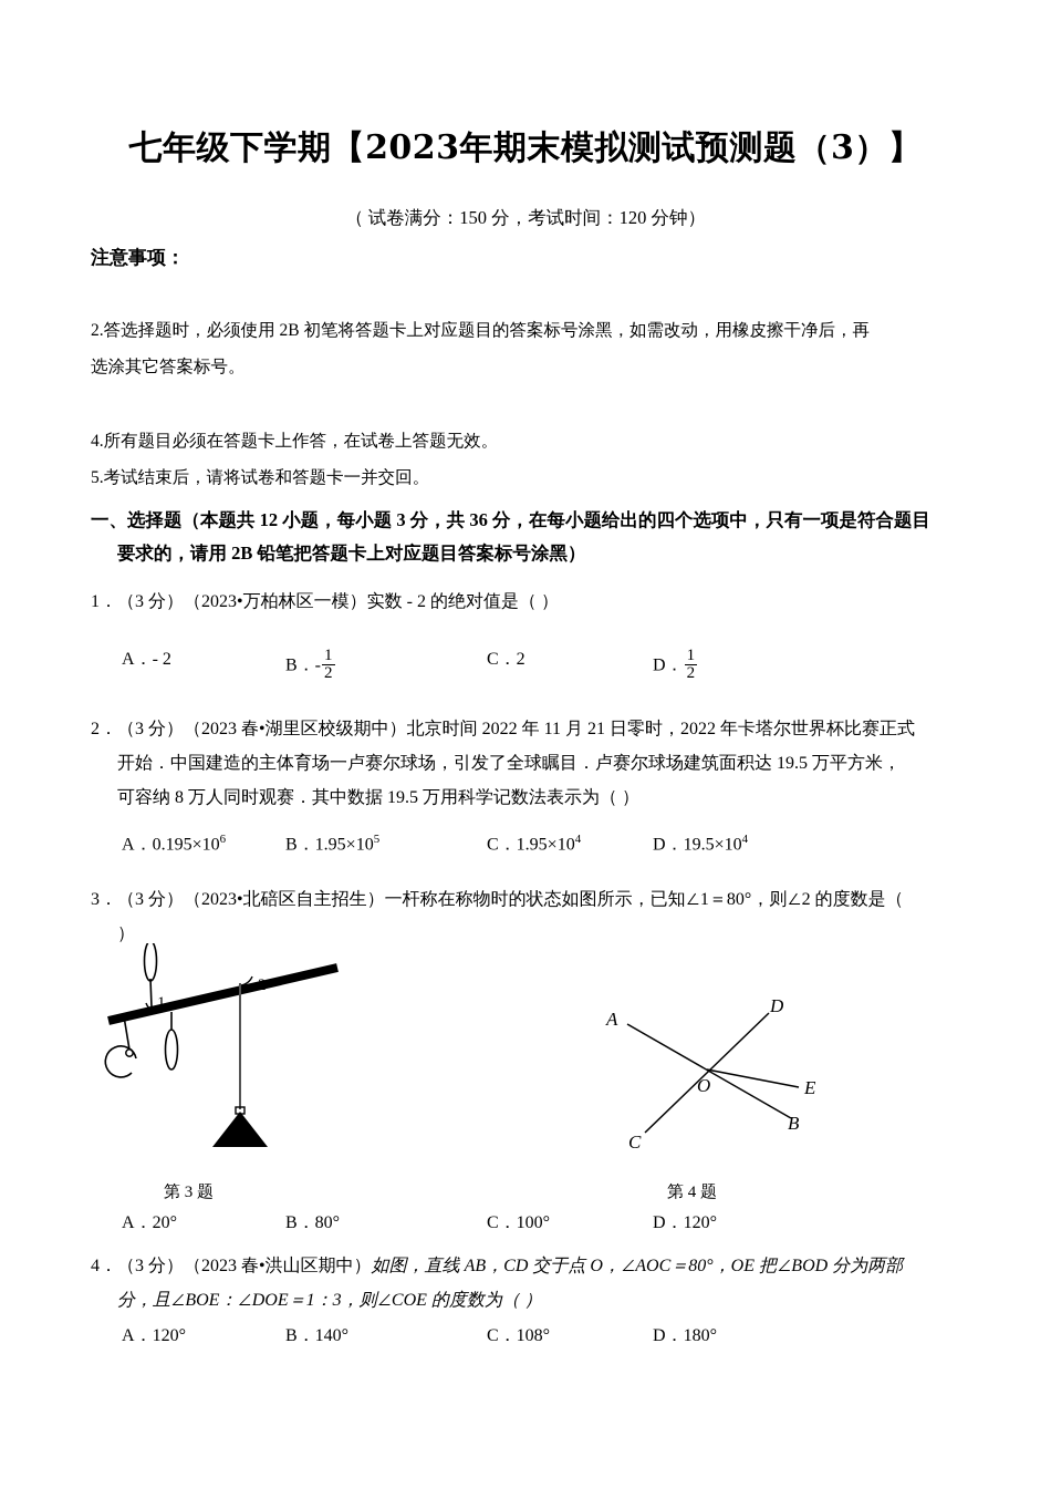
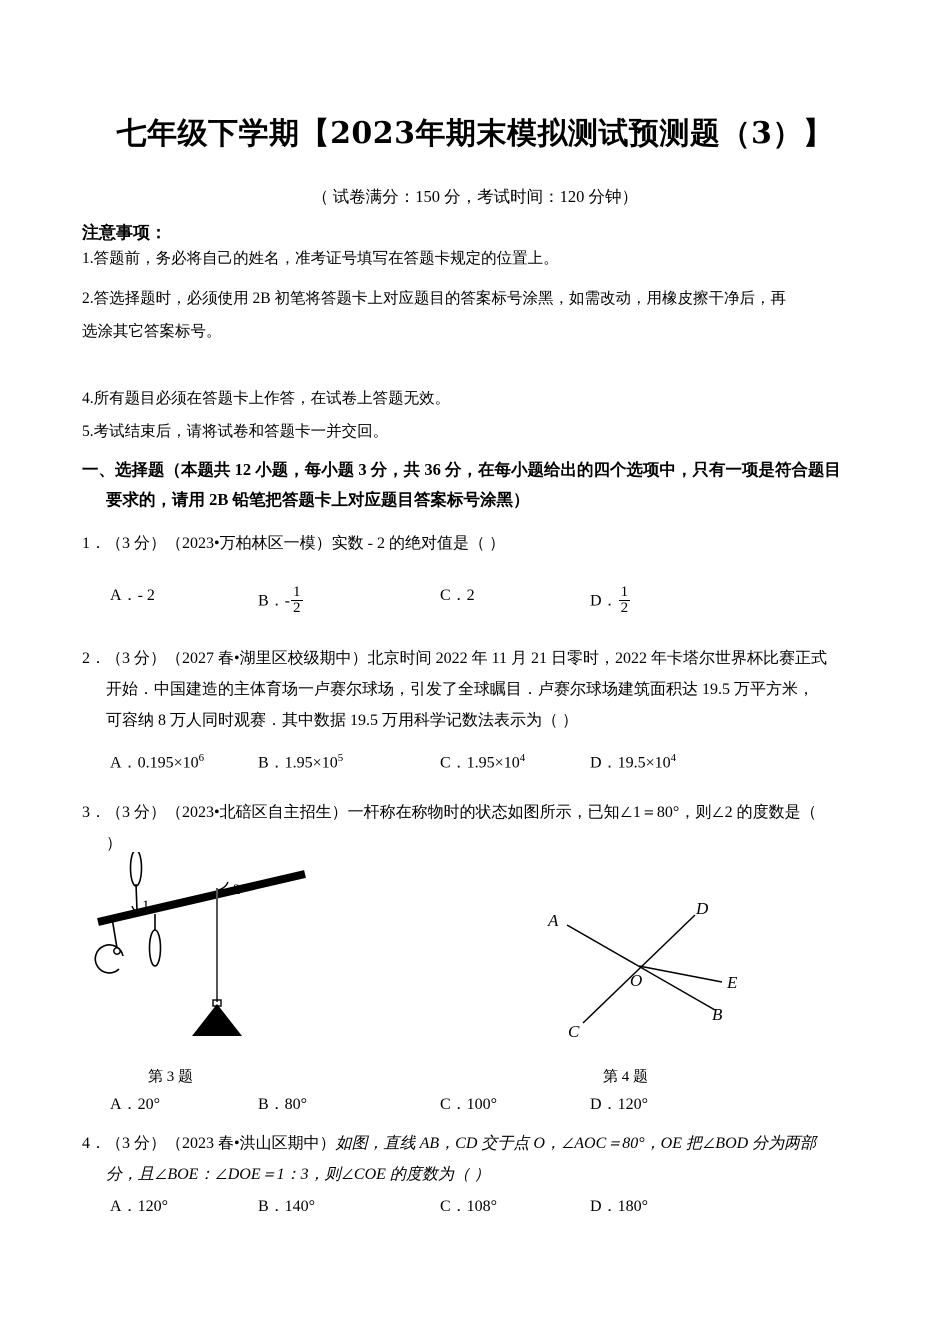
  七年级下学期【2023年期末模拟测试预测题（3）】
  （ 试卷满分：150 分，考试时间：120 分钟）
  注意事项：
+ 1.答题前，务必将自己的姓名，准考证号填写在答题卡规定的位置上。
  2.答选择题时，必须使用 2B 初笔将答题卡上对应题目的答案标号涂黑，如需改动，用橡皮擦干净后，再
  选涂其它答案标号。
  4.所有题目必须在答题卡上作答，在试卷上答题无效。
  5.考试结束后，请将试卷和答题卡一并交回。
  一、选择题（本题共 12 小题，每小题 3 分，共 36 分，在每小题给出的四个选项中，只有一项是符合题目
  要求的，请用 2B 铅笔把答题卡上对应题目答案标号涂黑）
  1．（3 分）（2023•万柏林区一模）实数 - 2 的绝对值是（ ）
  A．- 2
  B．-
  1
  2
  C．2
  D．
  1
  2
- 2．（3 分）（2023 春•湖里区校级期中）北京时间 2022 年 11 月 21 日零时，2022 年卡塔尔世界杯比赛正式
+ 2．（3 分）（2027 春•湖里区校级期中）北京时间 2022 年 11 月 21 日零时，2022 年卡塔尔世界杯比赛正式
  开始．中国建造的主体育场一卢赛尔球场，引发了全球瞩目．卢赛尔球场建筑面积达 19.5 万平方米，
  可容纳 8 万人同时观赛．其中数据 19.5 万用科学记数法表示为（ ）
  A．0.195×106
  B．1.95×105
  C．1.95×104
  D．19.5×104
  3．（3 分）（2023•北碚区自主招生）一杆称在称物时的状态如图所示，已知∠1＝80°，则∠2 的度数是（
  ）
  1
  2
  A
  B
  C
  D
  E
  O
  第 3 题
  第 4 题
  A．20°
  B．80°
  C．100°
  D．120°
  4．（3 分）（2023 春•洪山区期中）如图，直线 AB，CD 交于点 O，∠AOC＝80°，OE 把∠BOD 分为两部
  分，且∠BOE：∠DOE＝1：3，则∠COE 的度数为（ ）
  A．120°
  B．140°
  C．108°
  D．180°
